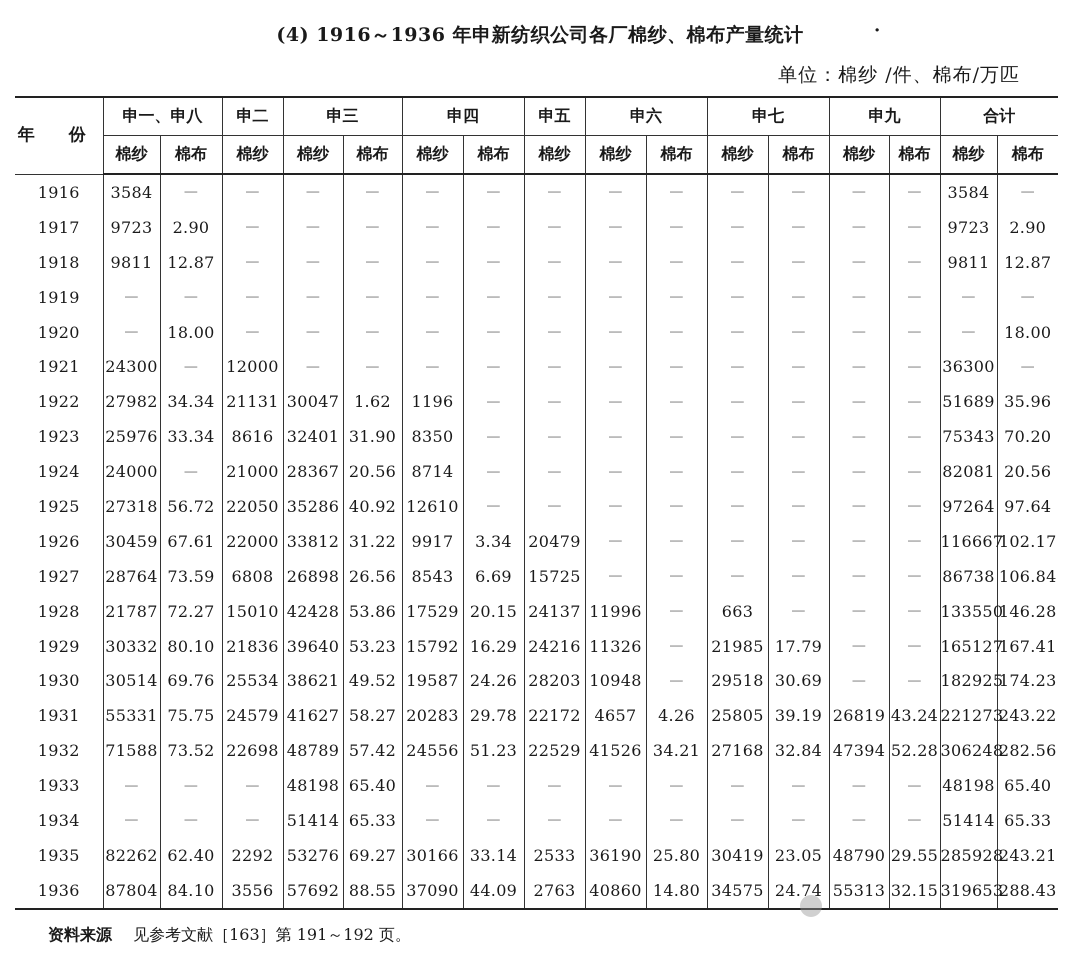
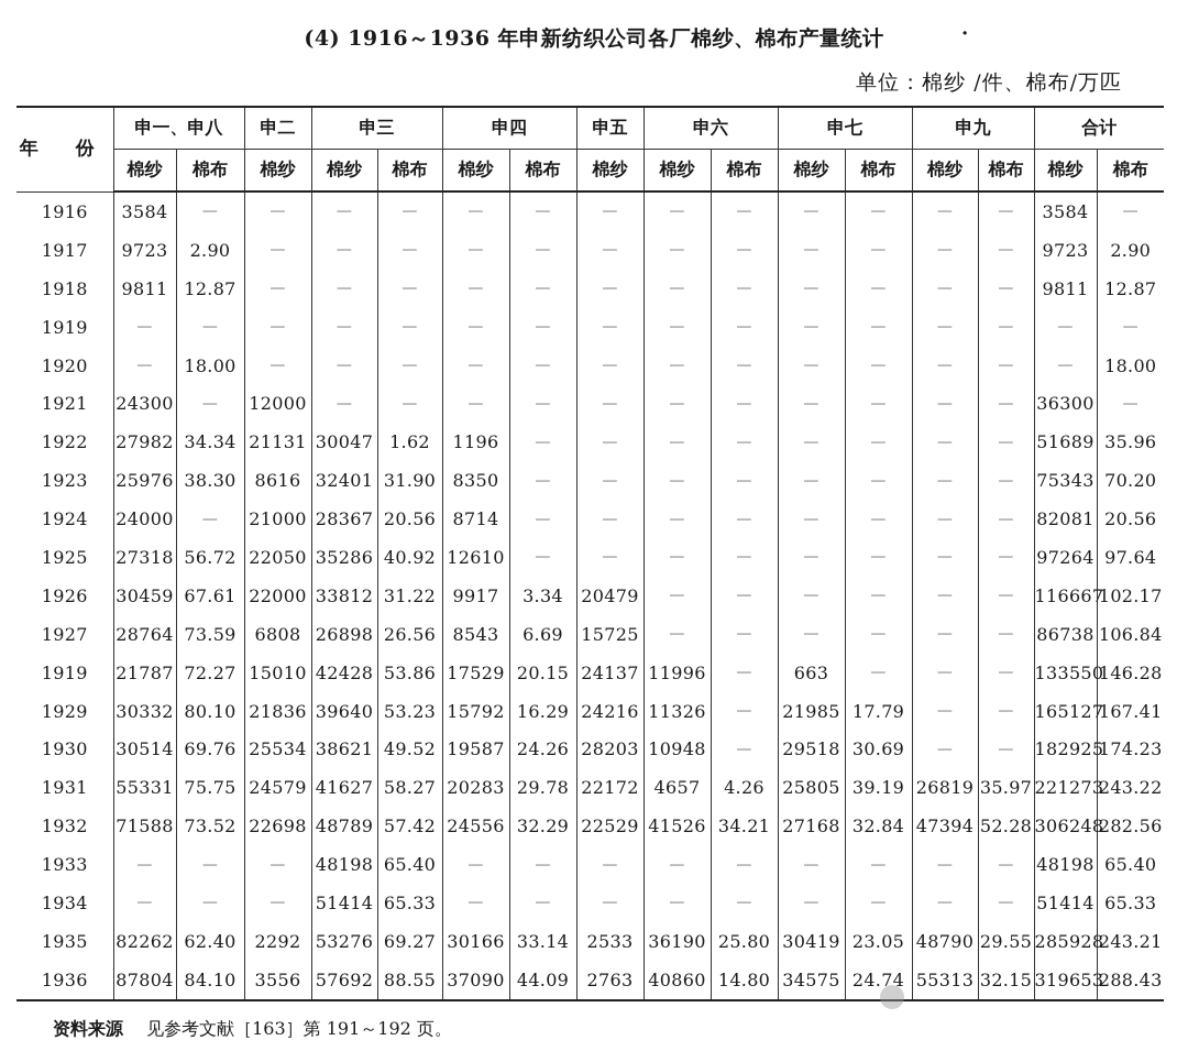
  (4) 1916～1936 年申新纺织公司各厂棉纱、棉布产量统计
  ·
  单位：棉纱 /件、棉布/万匹
  年 份	申一、申八	申二	申三	申四	申五	申六	申七	申九	合计
  棉纱	棉布	棉纱	棉纱	棉布	棉纱	棉布	棉纱	棉纱	棉布	棉纱	棉布	棉纱	棉布	棉纱	棉布
  1916	3584	—	—	—	—	—	—	—	—	—	—	—	—	—	3584	—
  1917	9723	2.90	—	—	—	—	—	—	—	—	—	—	—	—	9723	2.90
  1918	9811	12.87	—	—	—	—	—	—	—	—	—	—	—	—	9811	12.87
  1919	—	—	—	—	—	—	—	—	—	—	—	—	—	—	—	—
  1920	—	18.00	—	—	—	—	—	—	—	—	—	—	—	—	—	18.00
  1921	24300	—	12000	—	—	—	—	—	—	—	—	—	—	—	36300	—
  1922	27982	34.34	21131	30047	1.62	1196	—	—	—	—	—	—	—	—	51689	35.96
- 1923	25976	33.34	8616	32401	31.90	8350	—	—	—	—	—	—	—	—	75343	70.20
+ 1923	25976	38.30	8616	32401	31.90	8350	—	—	—	—	—	—	—	—	75343	70.20
  1924	24000	—	21000	28367	20.56	8714	—	—	—	—	—	—	—	—	82081	20.56
  1925	27318	56.72	22050	35286	40.92	12610	—	—	—	—	—	—	—	—	97264	97.64
  1926	30459	67.61	22000	33812	31.22	9917	3.34	20479	—	—	—	—	—	—	11666	102.17
  1927	28764	73.59	6808	26898	26.56	8543	6.69	15725	—	—	—	—	—	—	86738	106.84
- 1928	21787	72.27	15010	42428	53.86	17529	20.15	24137	11996	—	663	—	—	—	13355	146.28
+ 1919	21787	72.27	15010	42428	53.86	17529	20.15	24137	11996	—	663	—	—	—	13355	146.28
  1929	30332	80.10	21836	39640	53.23	15792	16.29	24216	11326	—	21985	17.79	—	—	16512	167.41
  1930	30514	69.76	25534	38621	49.52	19587	24.26	28203	10948	—	29518	30.69	—	—	18292	174.23
- 1931	55331	75.75	24579	41627	58.27	20283	29.78	22172	4657	4.26	25805	39.19	26819	43.24	22127	243.22
+ 1931	55331	75.75	24579	41627	58.27	20283	29.78	22172	4657	4.26	25805	39.19	26819	35.97	22127	243.22
- 1932	71588	73.52	22698	48789	57.42	24556	51.23	22529	41526	34.21	27168	32.84	47394	52.28	30624	282.56
+ 1932	71588	73.52	22698	48789	57.42	24556	32.29	22529	41526	34.21	27168	32.84	47394	52.28	30624	282.56
  1933	—	—	—	48198	65.40	—	—	—	—	—	—	—	—	—	48198	65.40
  1934	—	—	—	51414	65.33	—	—	—	—	—	—	—	—	—	51414	65.33
  1935	82262	62.40	2292	53276	69.27	30166	33.14	2533	36190	25.80	30419	23.05	48790	29.55	28592	243.21
  1936	87804	84.10	3556	57692	88.55	37090	44.09	2763	40860	14.80	34575	24.74	55313	32.15	31965	288.43
  资料来源 见参考文献［163］第 191～192 页。
